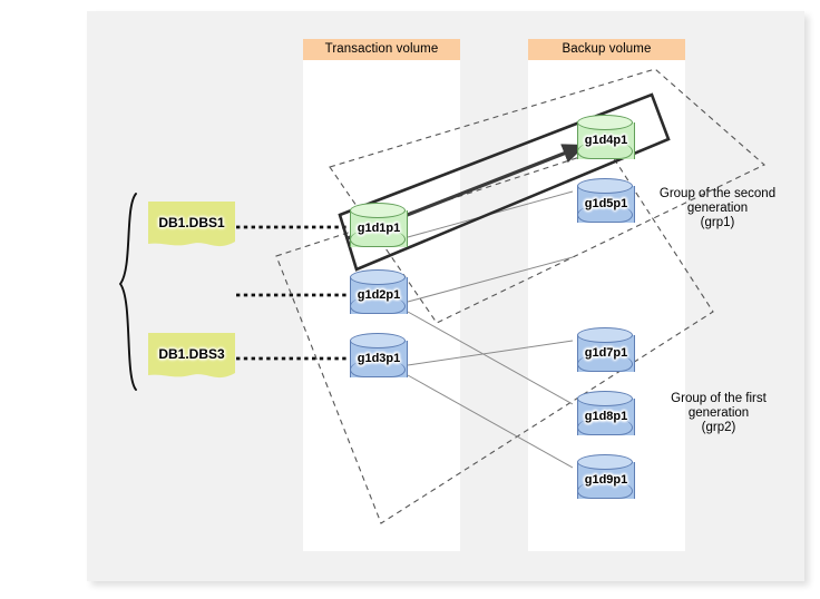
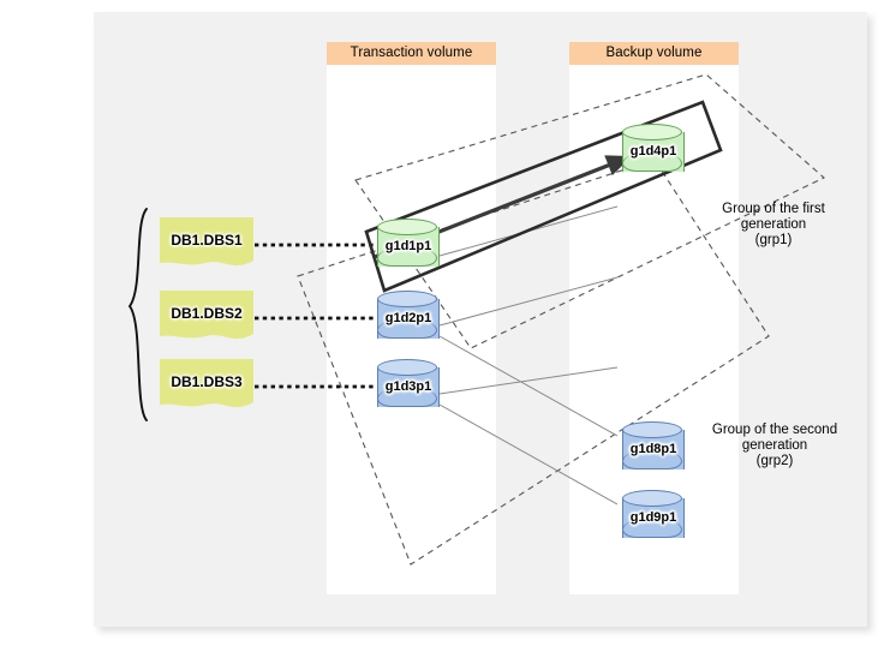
  Transaction volume
  Backup volume
  DB1.DBS1
+ DB1.DBS2
  DB1.DBS3
  g1d1p1
  g1d2p1
  g1d3p1
  g1d4p1
- g1d5p1
- g1d7p1
  g1d8p1
  g1d9p1
- Group of the second
+ Group of the first
  generation
  (grp1)
- Group of the first
+ Group of the second
  generation
  (grp2)
